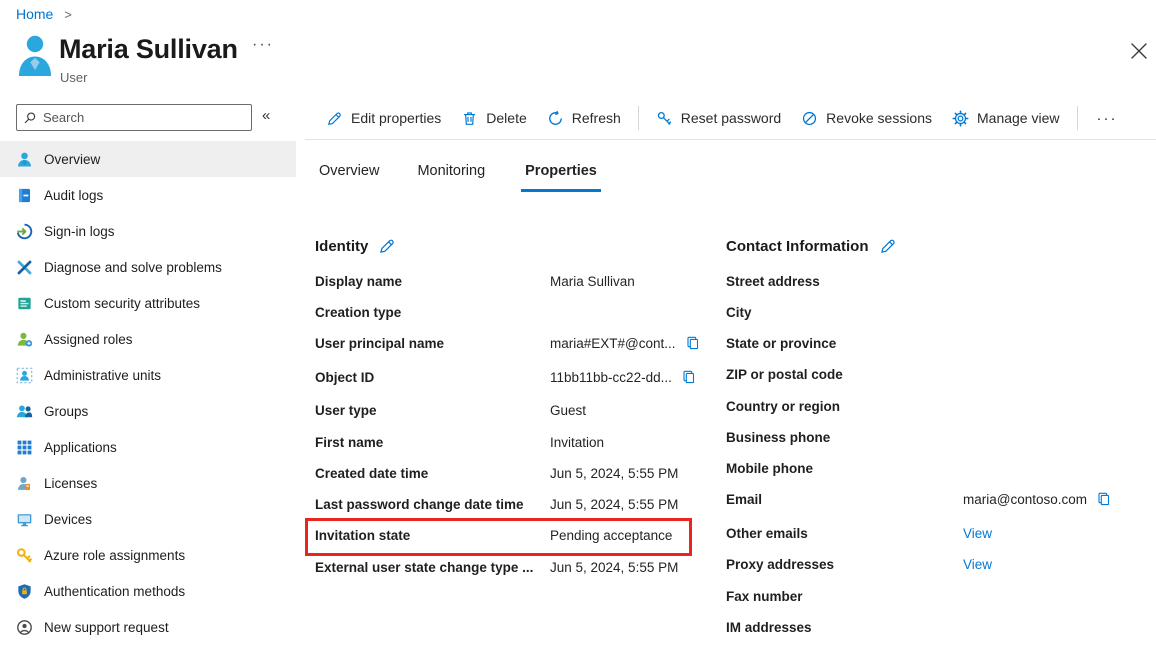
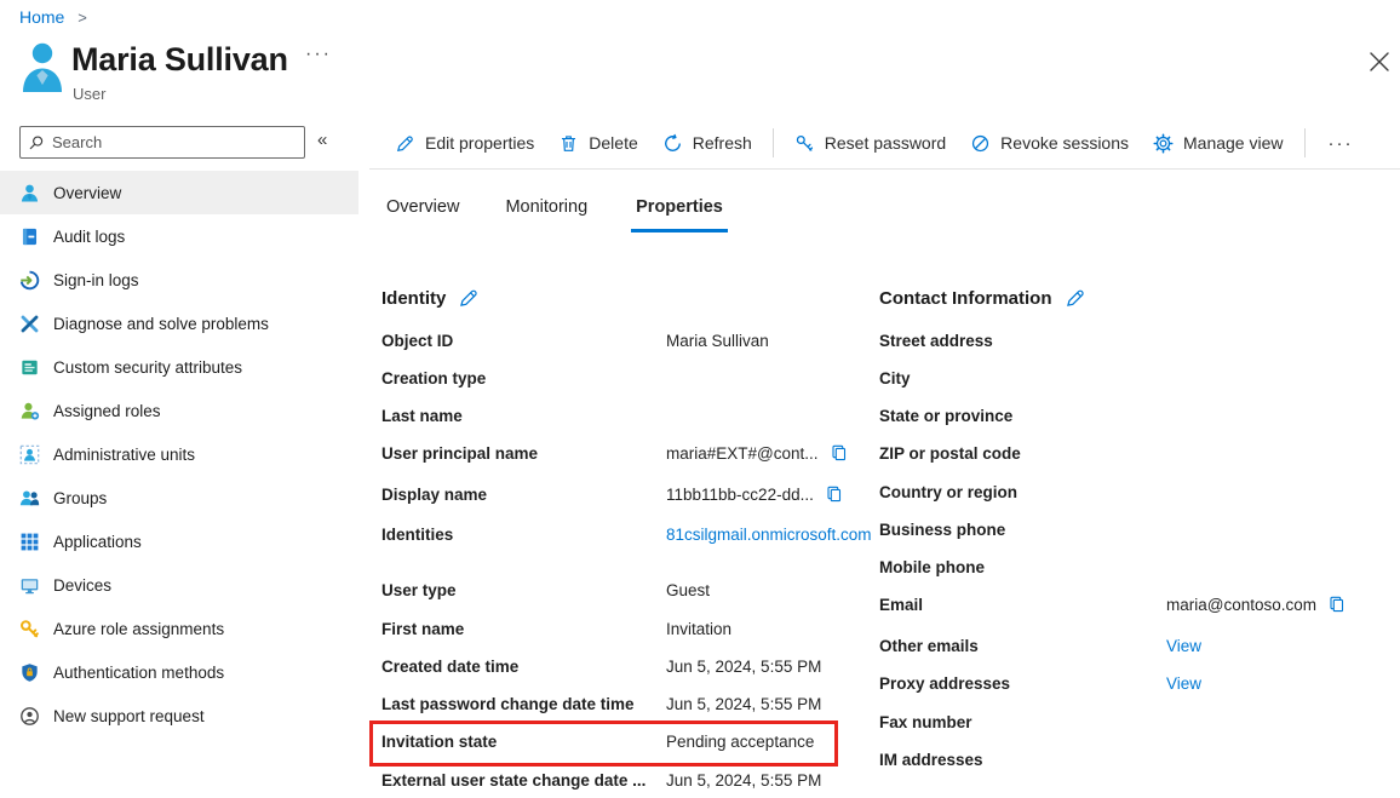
  Home >
  Maria Sullivan
  ···
  User
  Search
  «
  Overview
  Audit logs
  Sign-in logs
  Diagnose and solve problems
  Custom security attributes
  Assigned roles
  Administrative units
  Groups
  Applications
- Licenses
  Devices
  Azure role assignments
  Authentication methods
  New support request
  Edit properties
  Delete
  Refresh
  Reset password
  Revoke sessions
  Manage view
  ···
  Overview
  Monitoring
  Properties
  Identity
- Display name
+ Object ID
  Maria Sullivan
  Creation type
+ Last name
  User principal name
  maria#EXT#@cont...
- Object ID
+ Display name
  11bb11bb-cc22-dd...
+ Identities
+ 81csilgmail.onmicrosoft.com
  User type
  Guest
  First name
  Invitation
  Created date time
  Jun 5, 2024, 5:55 PM
  Last password change date time
  Jun 5, 2024, 5:55 PM
  Invitation state
  Pending acceptance
- External user state change type ...
+ External user state change date ...
  Jun 5, 2024, 5:55 PM
  Contact Information
  Street address
  City
  State or province
  ZIP or postal code
  Country or region
  Business phone
  Mobile phone
  Email
  maria@contoso.com
  Other emails
  View
  Proxy addresses
  View
  Fax number
  IM addresses
